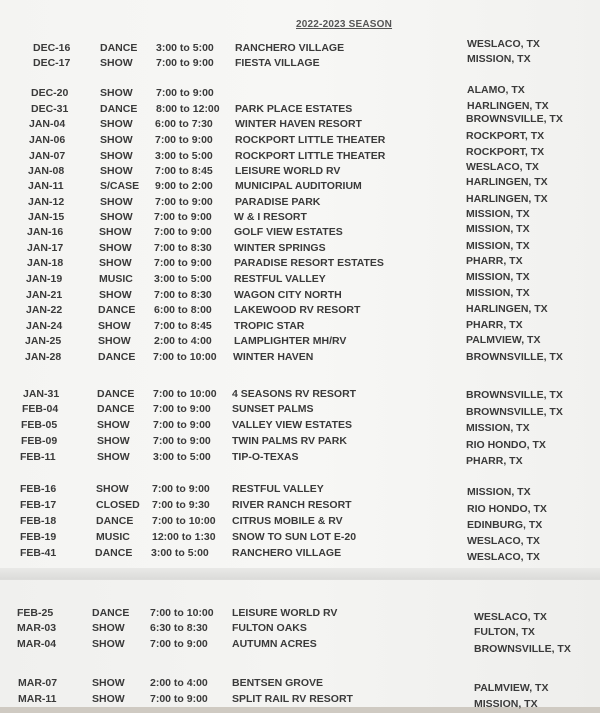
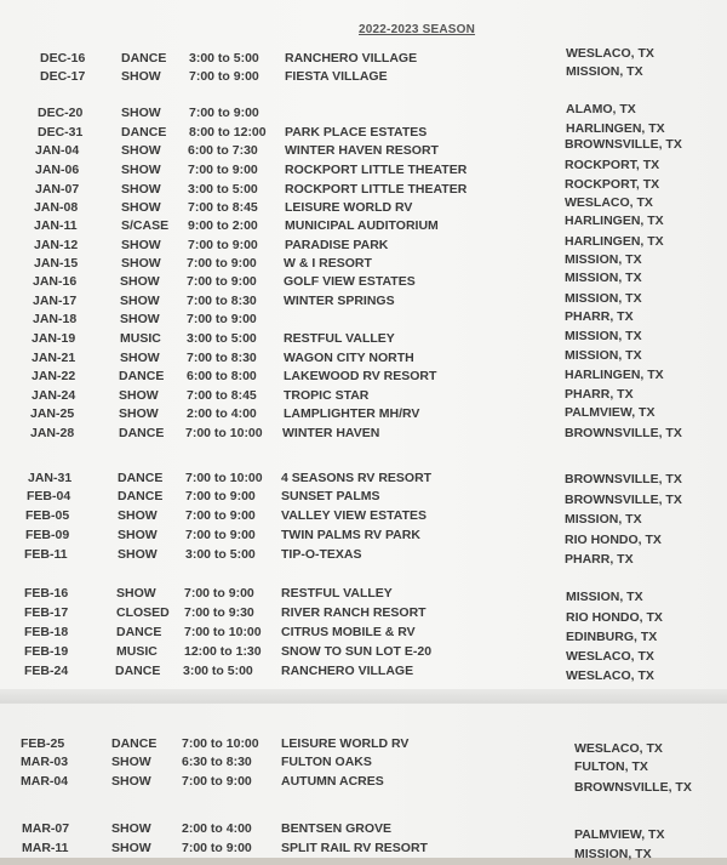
  2022-2023 SEASON
  DEC-16
  DANCE
  3:00 to 5:00
  RANCHERO VILLAGE
  WESLACO, TX
  DEC-17
  SHOW
  7:00 to 9:00
  FIESTA VILLAGE
  MISSION, TX
  DEC-20
  SHOW
  7:00 to 9:00
  ALAMO, TX
  DEC-31
  DANCE
  8:00 to 12:00
  PARK PLACE ESTATES
  HARLINGEN, TX
  JAN-04
  SHOW
  6:00 to 7:30
  WINTER HAVEN RESORT
  BROWNSVILLE, TX
  JAN-06
  SHOW
  7:00 to 9:00
  ROCKPORT LITTLE THEATER
  ROCKPORT, TX
  JAN-07
  SHOW
  3:00 to 5:00
  ROCKPORT LITTLE THEATER
  ROCKPORT, TX
  JAN-08
  SHOW
  7:00 to 8:45
  LEISURE WORLD RV
  WESLACO, TX
  JAN-11
  S/CASE
  9:00 to 2:00
  MUNICIPAL AUDITORIUM
  HARLINGEN, TX
  JAN-12
  SHOW
  7:00 to 9:00
  PARADISE PARK
  HARLINGEN, TX
  JAN-15
  SHOW
  7:00 to 9:00
  W & I RESORT
  MISSION, TX
  JAN-16
  SHOW
  7:00 to 9:00
  GOLF VIEW ESTATES
  MISSION, TX
  JAN-17
  SHOW
  7:00 to 8:30
  WINTER SPRINGS
  MISSION, TX
  JAN-18
  SHOW
  7:00 to 9:00
- PARADISE RESORT ESTATES
  PHARR, TX
  JAN-19
  MUSIC
  3:00 to 5:00
  RESTFUL VALLEY
  MISSION, TX
  JAN-21
  SHOW
  7:00 to 8:30
  WAGON CITY NORTH
  MISSION, TX
  JAN-22
  DANCE
  6:00 to 8:00
  LAKEWOOD RV RESORT
  HARLINGEN, TX
  JAN-24
  SHOW
  7:00 to 8:45
  TROPIC STAR
  PHARR, TX
  JAN-25
  SHOW
  2:00 to 4:00
  LAMPLIGHTER MH/RV
  PALMVIEW, TX
  JAN-28
  DANCE
  7:00 to 10:00
  WINTER HAVEN
  BROWNSVILLE, TX
  JAN-31
  DANCE
  7:00 to 10:00
  4 SEASONS RV RESORT
  BROWNSVILLE, TX
  FEB-04
  DANCE
  7:00 to 9:00
  SUNSET PALMS
  BROWNSVILLE, TX
  FEB-05
  SHOW
  7:00 to 9:00
  VALLEY VIEW ESTATES
  MISSION, TX
  FEB-09
  SHOW
  7:00 to 9:00
  TWIN PALMS RV PARK
  RIO HONDO, TX
  FEB-11
  SHOW
  3:00 to 5:00
  TIP-O-TEXAS
  PHARR, TX
  FEB-16
  SHOW
  7:00 to 9:00
  RESTFUL VALLEY
  MISSION, TX
  FEB-17
  CLOSED
  7:00 to 9:30
  RIVER RANCH RESORT
  RIO HONDO, TX
  FEB-18
  DANCE
  7:00 to 10:00
  CITRUS MOBILE & RV
  EDINBURG, TX
  FEB-19
  MUSIC
  12:00 to 1:30
  SNOW TO SUN LOT E-20
  WESLACO, TX
- FEB-41
+ FEB-24
  DANCE
  3:00 to 5:00
  RANCHERO VILLAGE
  WESLACO, TX
  FEB-25
  DANCE
  7:00 to 10:00
  LEISURE WORLD RV
  WESLACO, TX
  MAR-03
  SHOW
  6:30 to 8:30
  FULTON OAKS
  FULTON, TX
  MAR-04
  SHOW
  7:00 to 9:00
  AUTUMN ACRES
  BROWNSVILLE, TX
  MAR-07
  SHOW
  2:00 to 4:00
  BENTSEN GROVE
  PALMVIEW, TX
  MAR-11
  SHOW
  7:00 to 9:00
  SPLIT RAIL RV RESORT
  MISSION, TX
